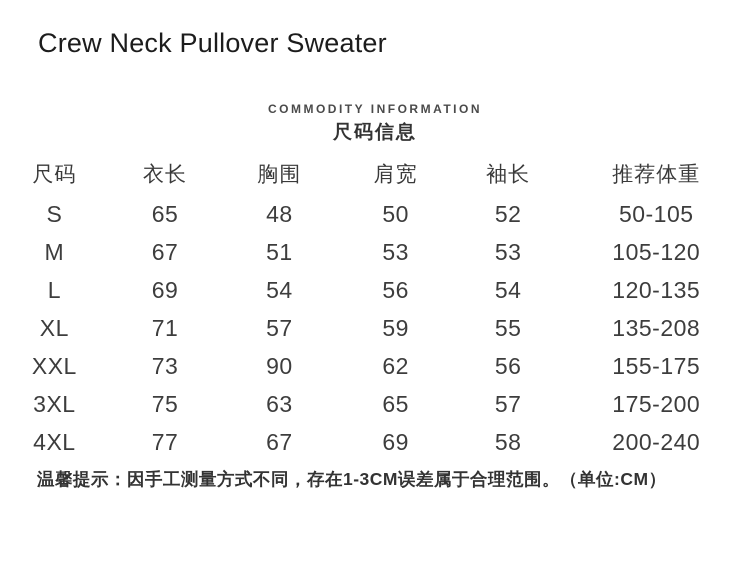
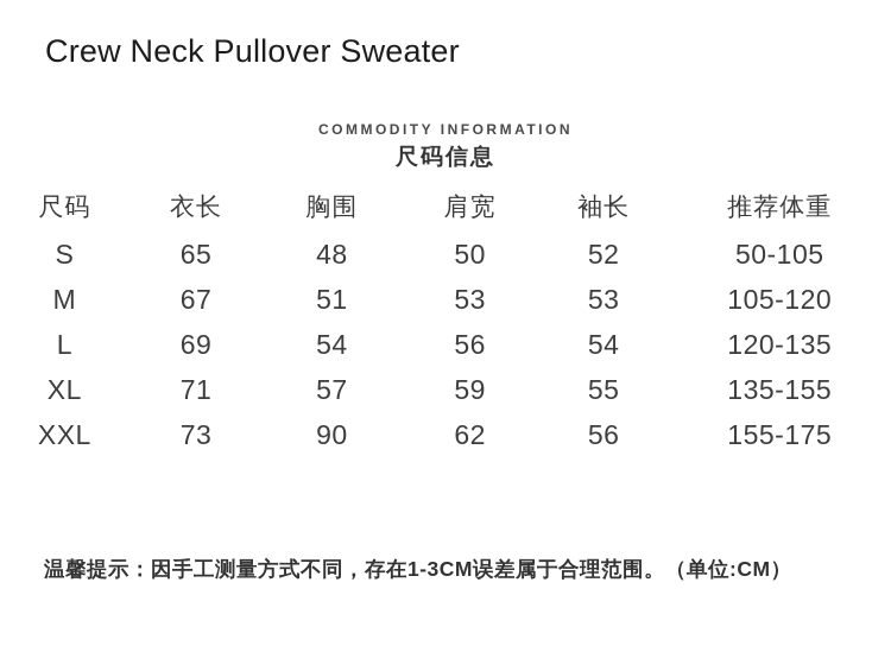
  Crew Neck Pullover Sweater
  COMMODITY INFORMATION
  尺码信息
  尺码	衣长	胸围	肩宽	袖长	推荐体重
  S	65	48	50	52	50-105
  M	67	51	53	53	105-120
  L	69	54	56	54	120-135
- XL	71	57	59	55	135-208
+ XL	71	57	59	55	135-155
  XXL	73	90	62	56	155-175
- 3XL	75	63	65	57	175-200
- 4XL	77	67	69	58	200-240
  温馨提示：因手工测量方式不同，存在1-3CM误差属于合理范围。（单位:CM）
